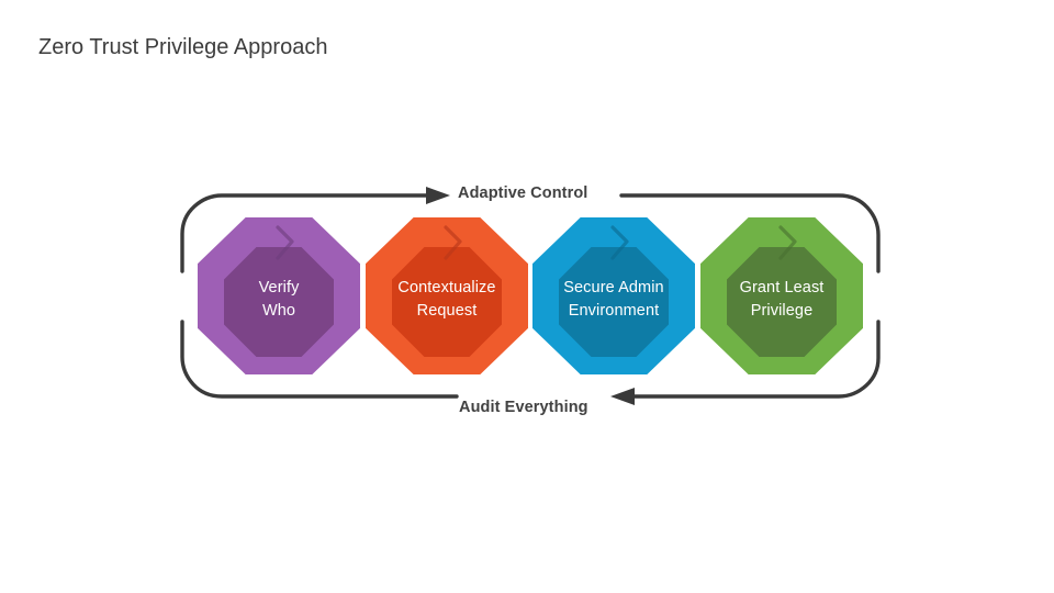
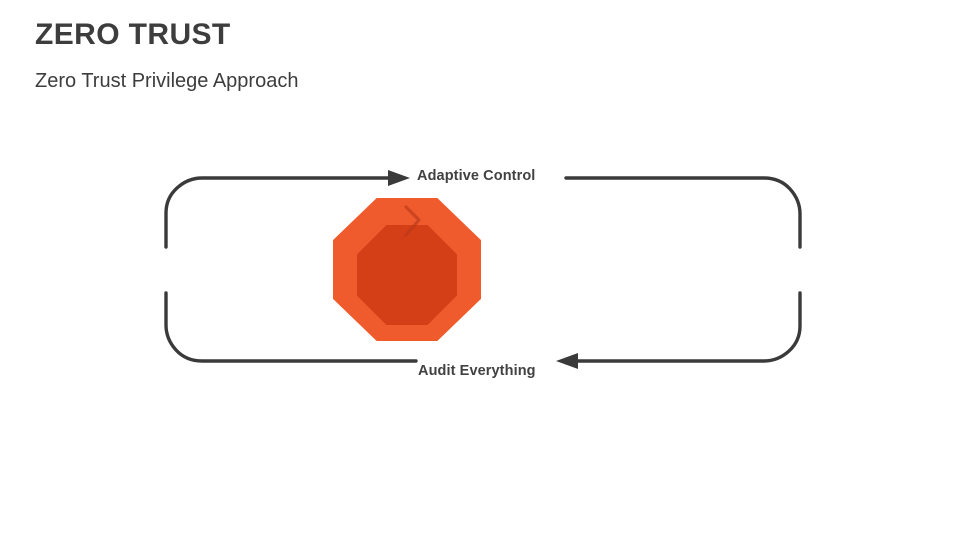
+ ZERO TRUST
  Zero Trust Privilege Approach
  Adaptive Control
  Audit Everything
- Verify
- Who
- Contextualize
- Request
- Secure Admin
- Environment
- Grant Least
- Privilege
